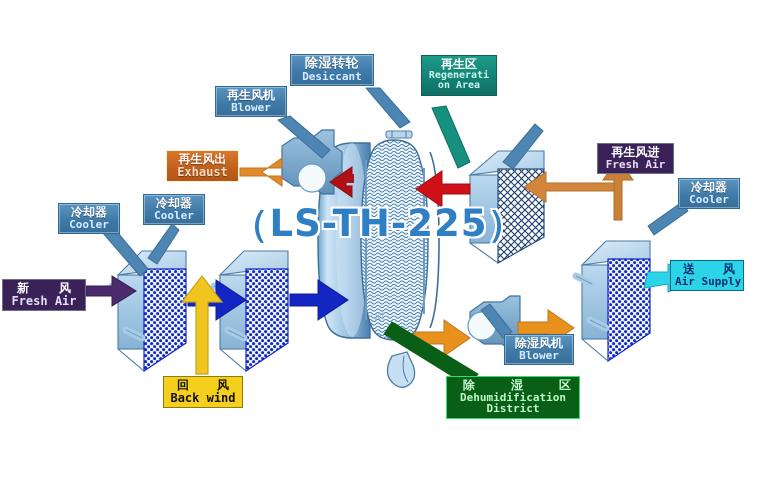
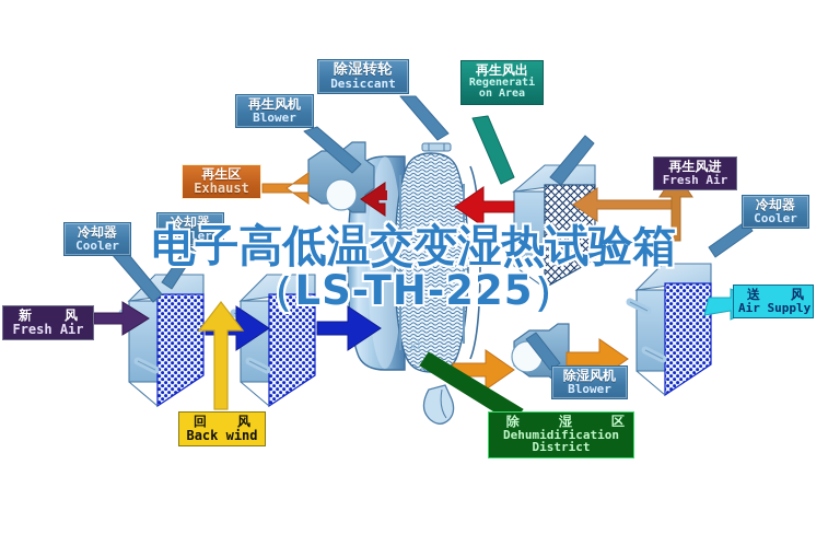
  xt
  除湿转轮
  Desiccant
  再生风机
  Blower
- 再生区
+ 再生风出
  Regenerati
  on Area
- 再生风出
+ 再生区
  Exhaust
  再生风进
  Fresh Air
  冷却器
  Cooler
  冷却器
  Cooler
  冷却器
  Cooler
  新 风
  Fresh Air
  回 风
  Back wind
  除湿风机
  Blower
  除 湿 区
  Dehumidification
  District
  送 风
  Air Supply
+ 电子高低温交变湿热试验箱
  （LS-TH-225）
